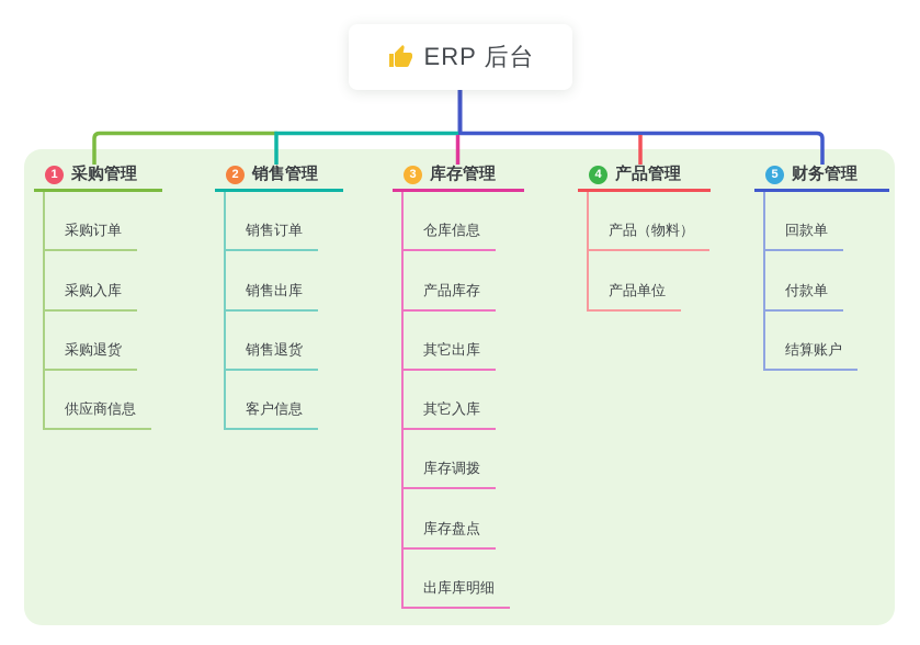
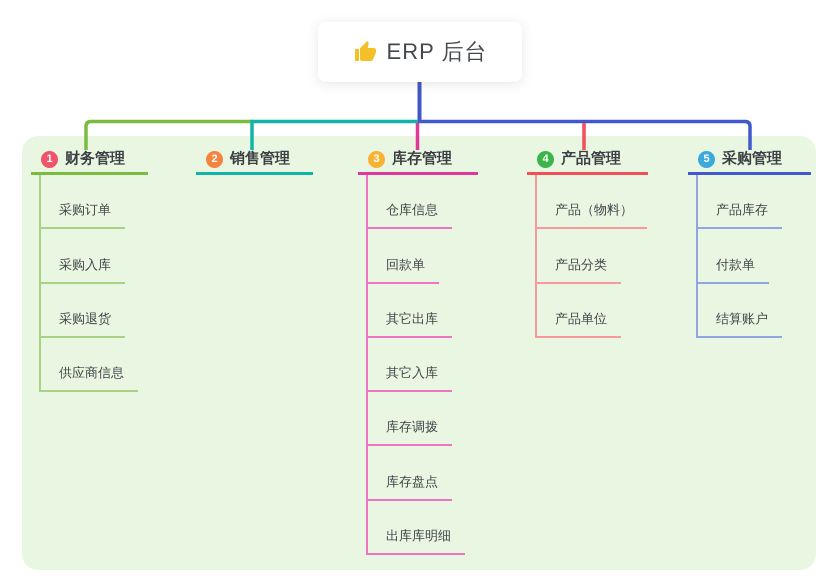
  ERP 后台
  1
- 采购管理
+ 财务管理
  采购订单
  采购入库
  采购退货
  供应商信息
  2
  销售管理
- 销售订单
- 销售出库
- 销售退货
- 客户信息
  3
  库存管理
  仓库信息
- 产品库存
+ 回款单
  其它出库
  其它入库
  库存调拨
  库存盘点
  出库库明细
  4
  产品管理
  产品（物料）
+ 产品分类
  产品单位
  5
- 财务管理
+ 采购管理
- 回款单
+ 产品库存
  付款单
  结算账户
